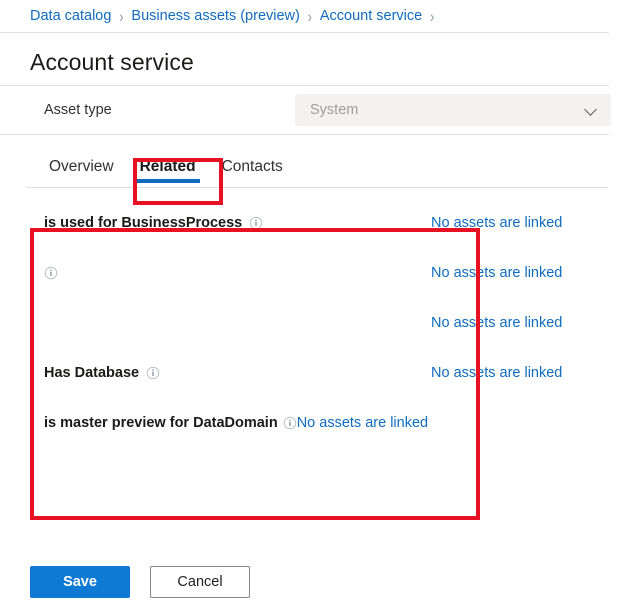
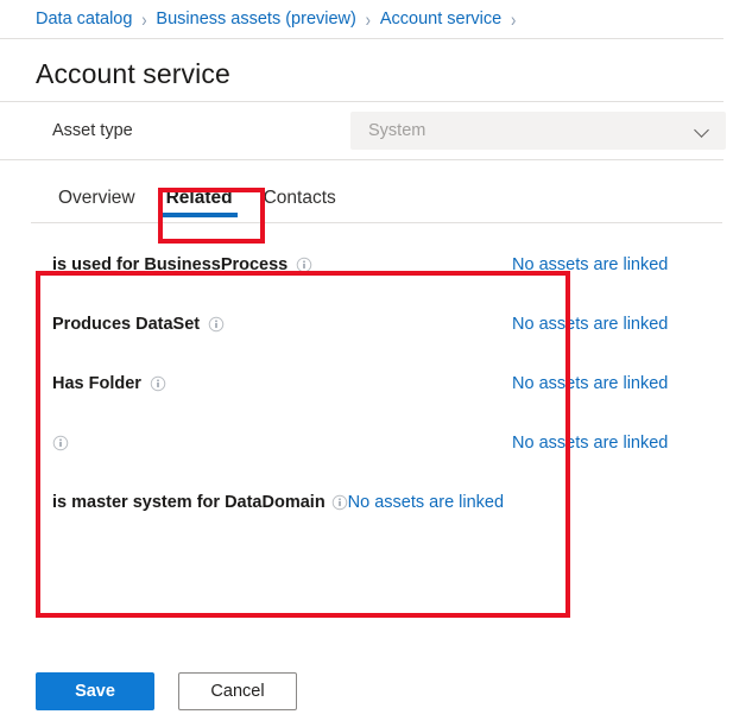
  Data catalog
  ›
  Business assets (preview)
  ›
  Account service
  ›
  Account service
  Asset type
  System
  Overview
  Related
  Contacts
  is used for BusinessProcess
  No assets are linked
+ Produces DataSet
  No assets are linked
+ Has Folder
  No assets are linked
- Has Database
  No assets are linked
- is master preview for DataDomain
+ is master system for DataDomain
  No assets are linked
  Save
  Cancel
